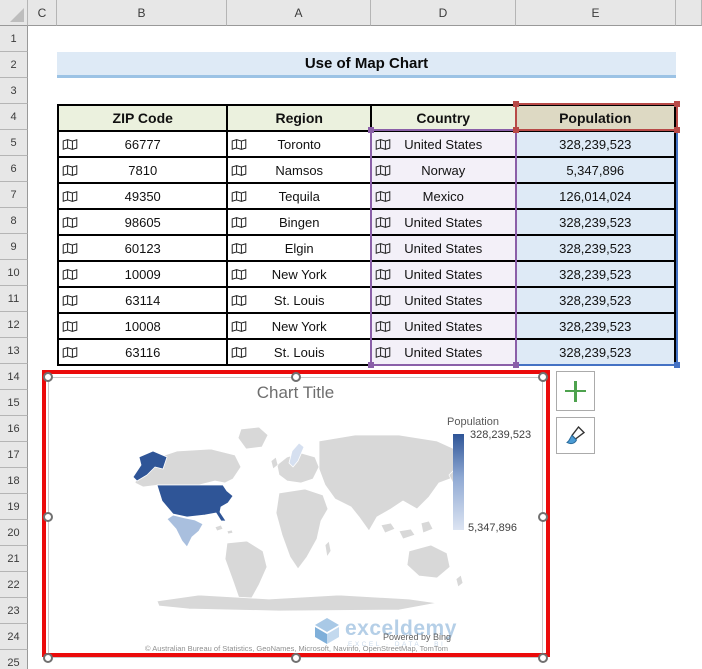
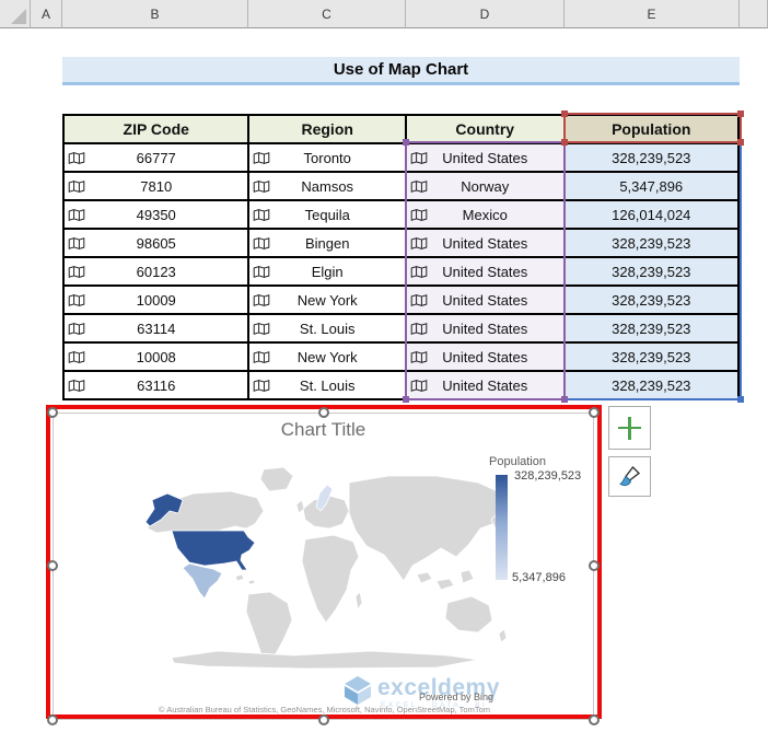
- C
+ A
  B
- A
+ C
  D
  E
- 1
- 2
- 3
- 4
- 5
- 6
- 7
- 8
- 9
- 10
- 11
- 12
- 13
- 14
- 15
- 16
- 17
- 18
- 19
- 20
- 21
- 22
- 23
- 24
- 25
  Use of Map Chart
  ZIP Code
  Region
  Country
  Population
  66777
  Toronto
  United States
  328,239,523
  7810
  Namsos
  Norway
  5,347,896
  49350
  Tequila
  Mexico
  126,014,024
  98605
  Bingen
  United States
  328,239,523
  60123
  Elgin
  United States
  328,239,523
  10009
  New York
  United States
  328,239,523
  63114
  St. Louis
  United States
  328,239,523
  10008
  New York
  United States
  328,239,523
  63116
  St. Louis
  United States
  328,239,523
  Chart Title
  Population
  328,239,523
  5,347,896
  exceldemy
  Powered by Bing
  © Australian Bureau of Statistics, GeoNames, Microsoft, Navinfo, OpenStreetMap, TomTom
